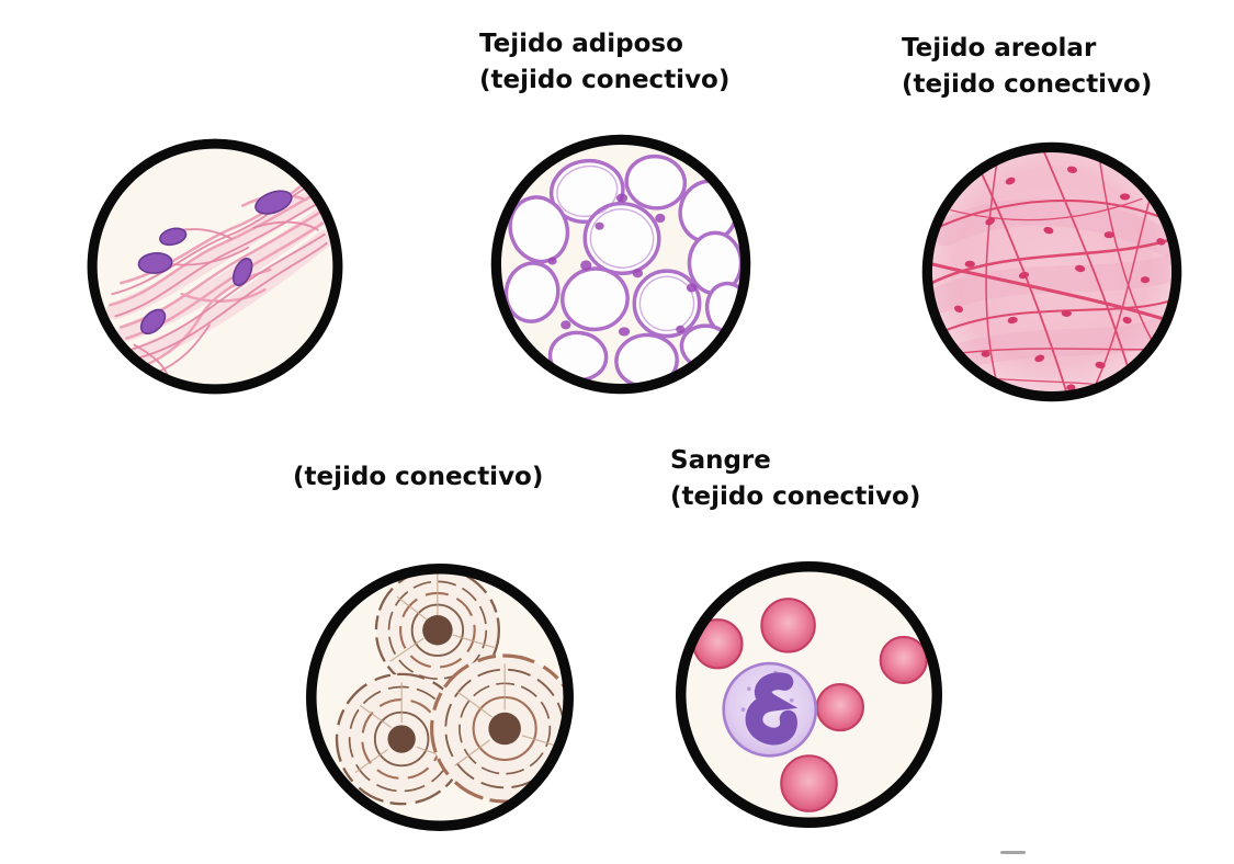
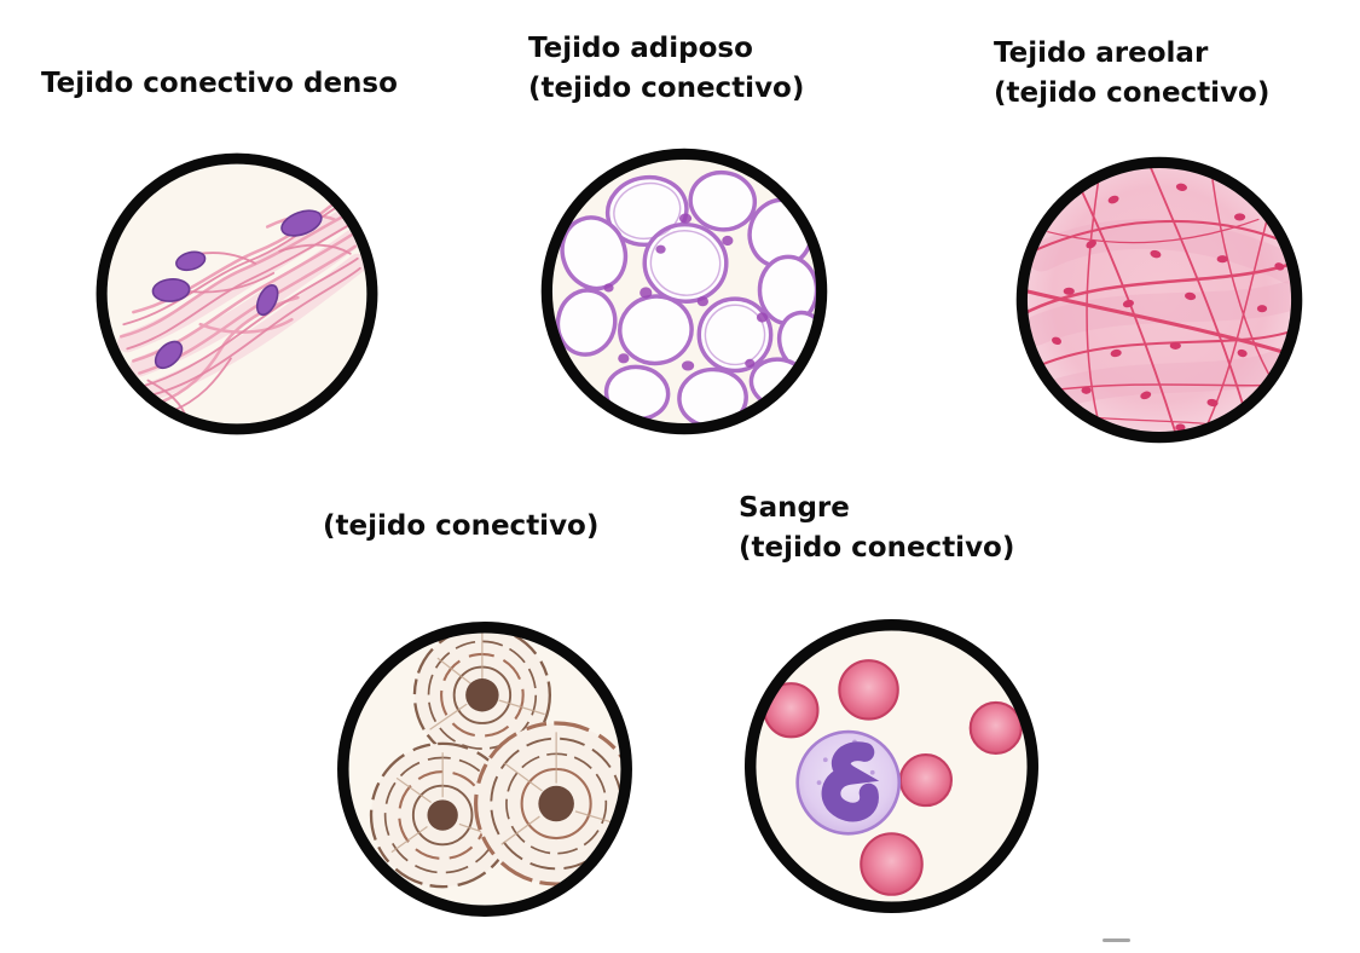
+ Tejido conectivo denso
  Tejido adiposo
  (tejido conectivo)
  Tejido areolar
  (tejido conectivo)
  (tejido conectivo)
  Sangre
  (tejido conectivo)
